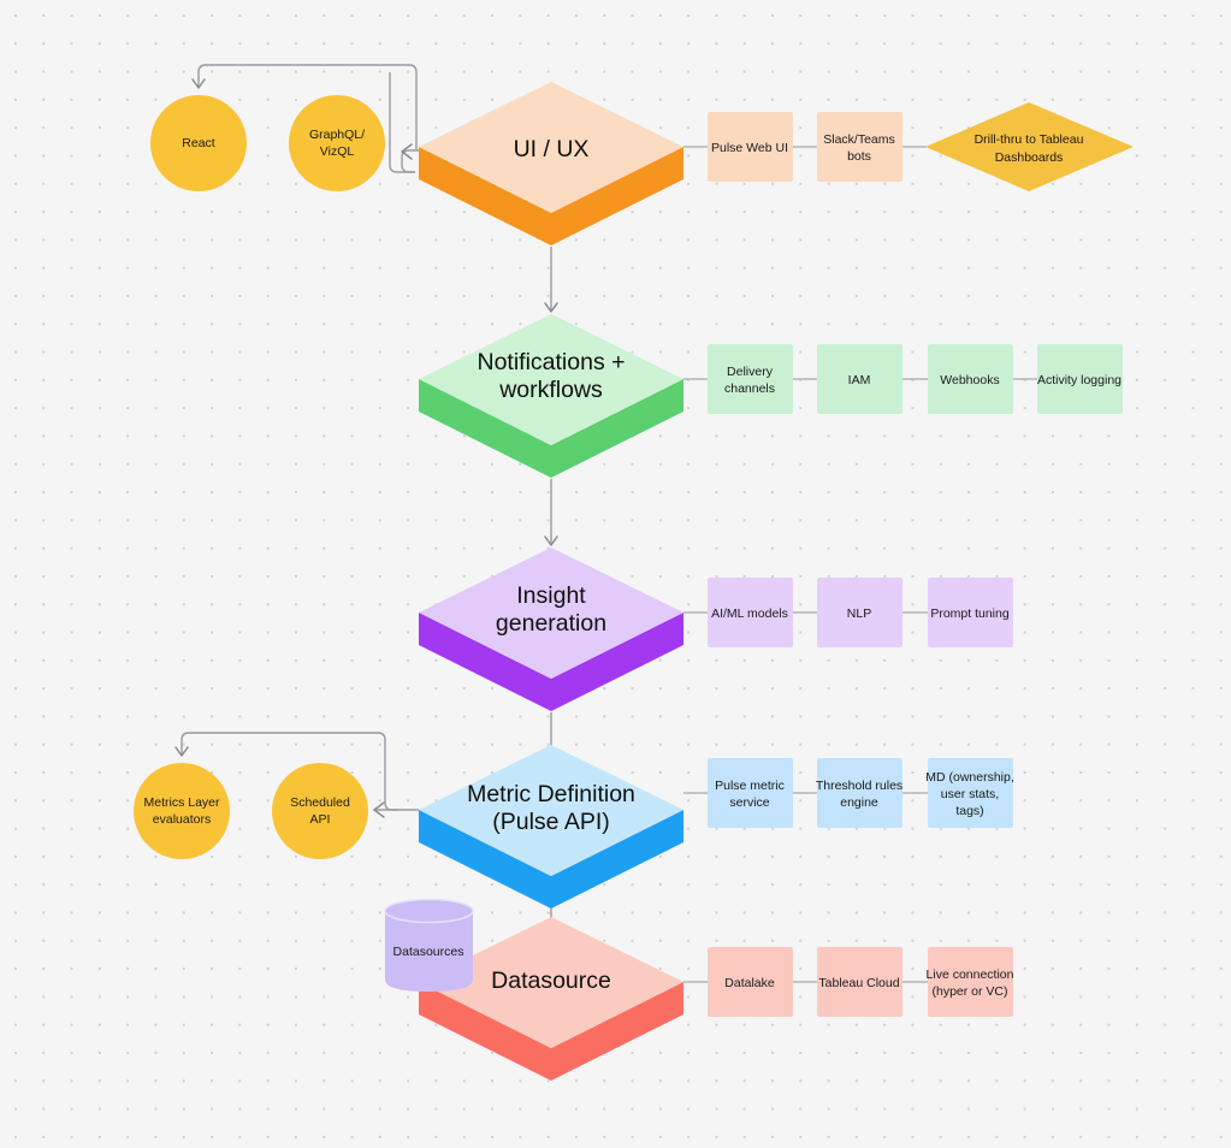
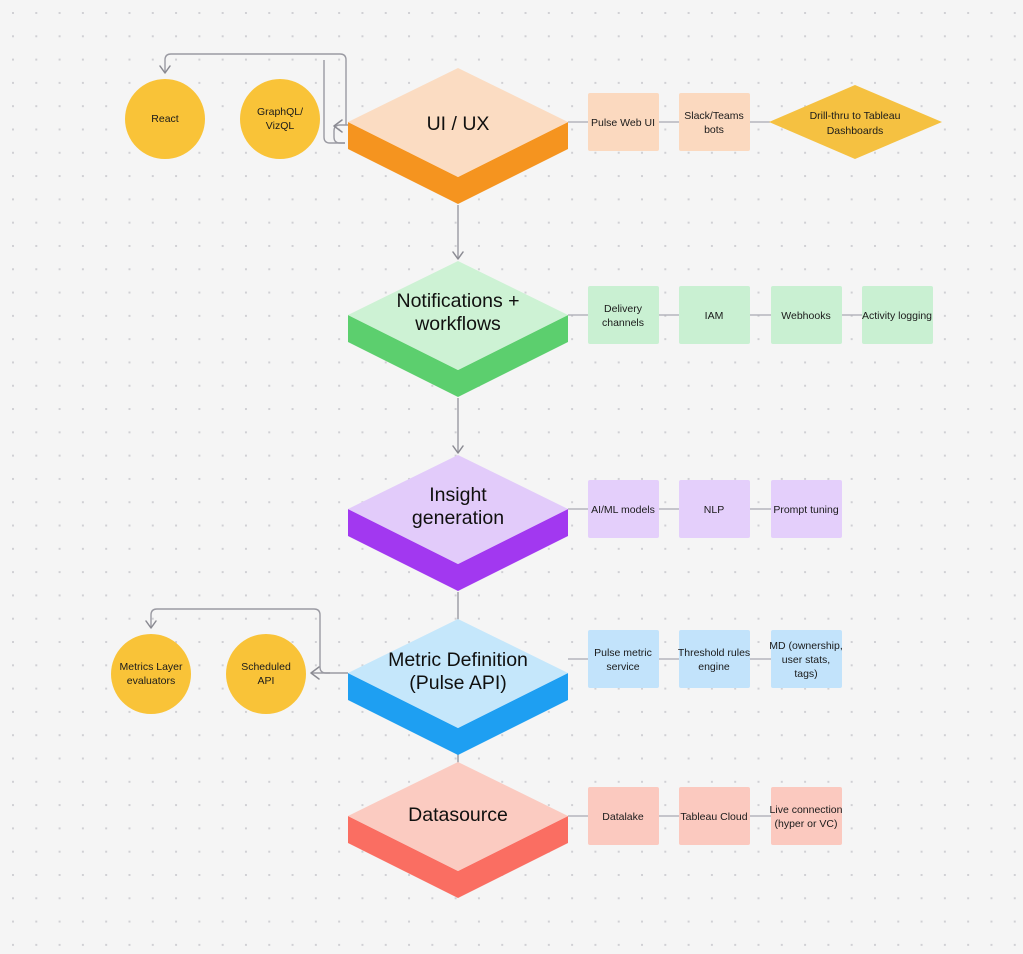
  UI / UX
  React
  GraphQL/
  VizQL
  Pulse Web UI
  Slack/Teams
  bots
  Drill-thru to Tableau
  Dashboards
  Notifications +
  workflows
  Delivery
  channels
  IAM
  Webhooks
  Activity logging
  Insight
  generation
  AI/ML models
  NLP
  Prompt tuning
  Metric Definition
  (Pulse API)
  Metrics Layer
  evaluators
  Scheduled
  API
  Pulse metric
  service
  Threshold rules
  engine
  MD (ownership,
  user stats,
  tags)
  Datasource
- Datasources
  Datalake
  Tableau Cloud
  Live connection
  (hyper or VC)
